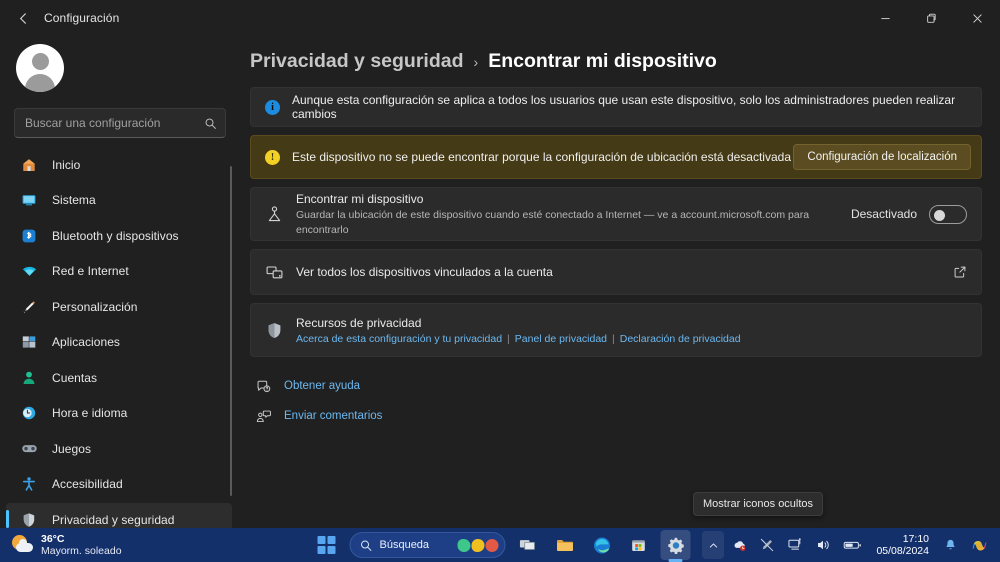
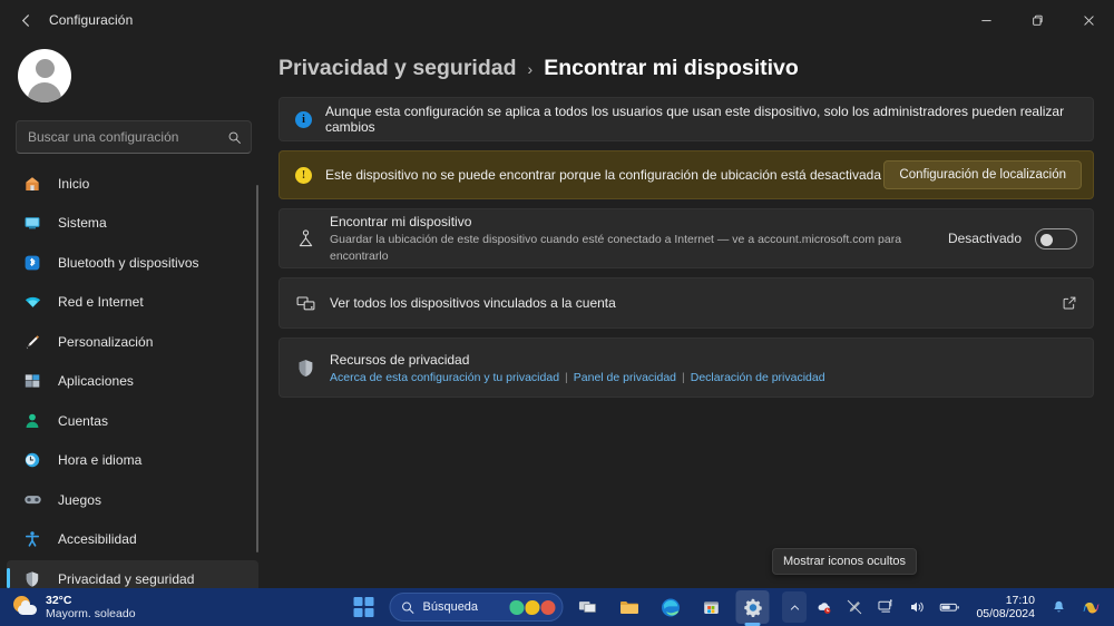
  Configuración
  Buscar una configuración
  Inicio
  Sistema
  Bluetooth y dispositivos
  Red e Internet
  Personalización
  Aplicaciones
  Cuentas
  Hora e idioma
  Juegos
  Accesibilidad
  Privacidad y seguridad
  Privacidad y seguridad
  ›
  Encontrar mi dispositivo
  i
  Aunque esta configuración se aplica a todos los usuarios que usan este dispositivo, solo los administradores pueden realizar cambios
  !
  Este dispositivo no se puede encontrar porque la configuración de ubicación está desactivada
  Configuración de localización
  Encontrar mi dispositivo
  Guardar la ubicación de este dispositivo cuando esté conectado a Internet — ve a account.microsoft.com para encontrarlo
  Desactivado
  Ver todos los dispositivos vinculados a la cuenta
  Recursos de privacidad
  Acerca de esta configuración y tu privacidad
  |
  Panel de privacidad
  |
  Declaración de privacidad
- Obtener ayuda
- Enviar comentarios
  Mostrar iconos ocultos
- 36°C
+ 32°C
  Mayorm. soleado
  Búsqueda
  17:10
  05/08/2024
